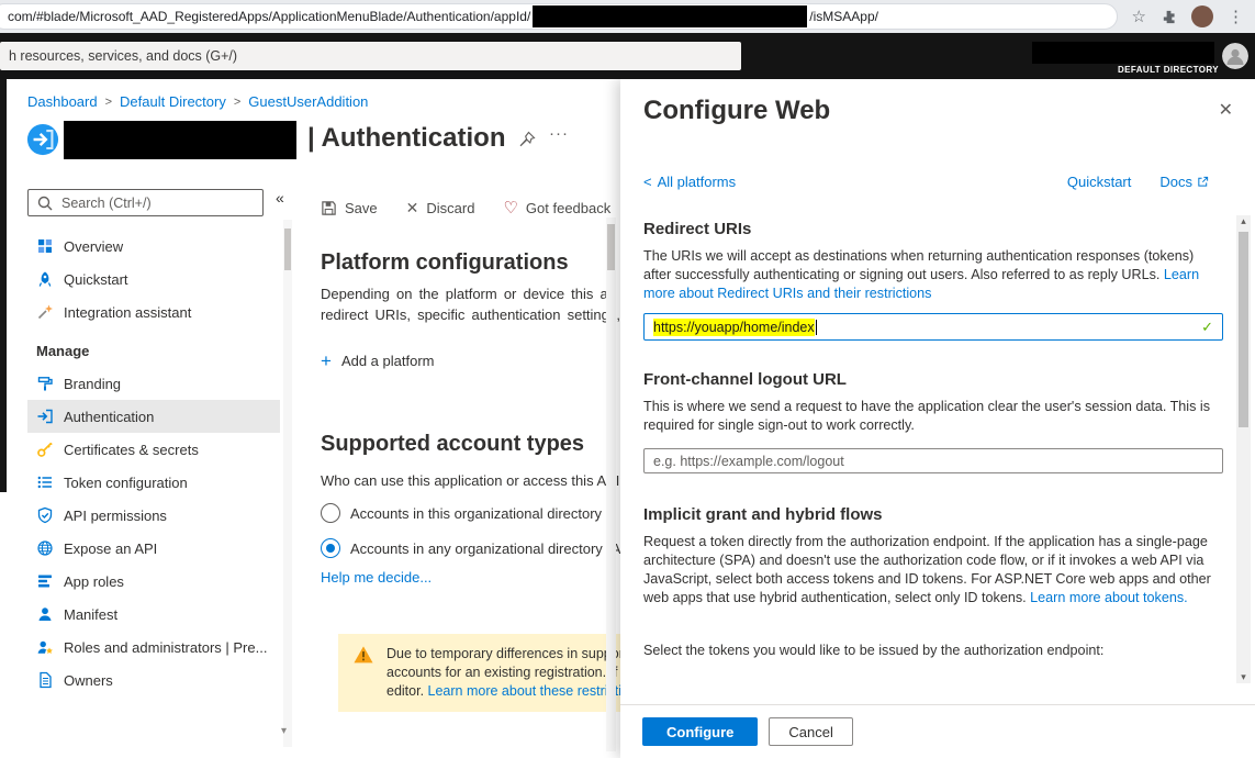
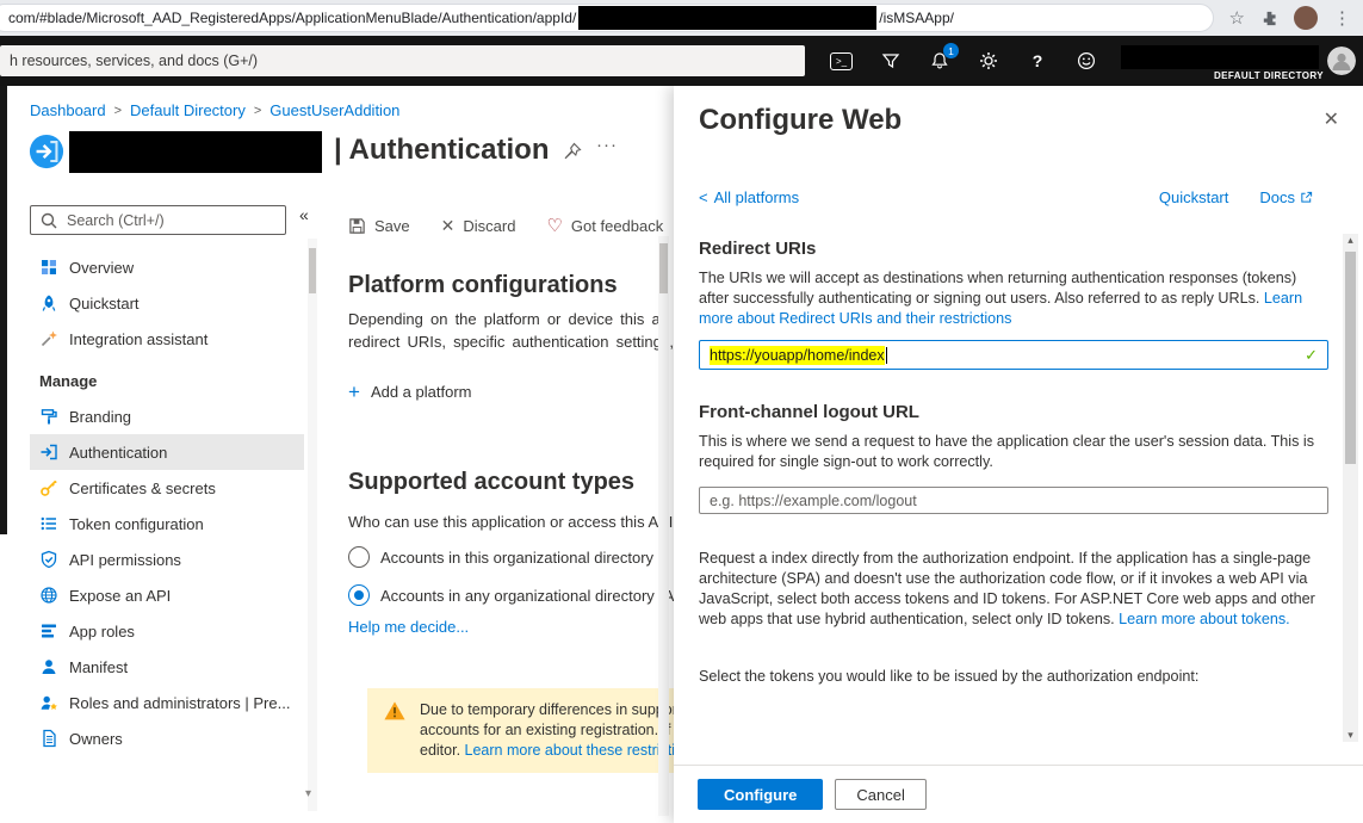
  com/#blade/Microsoft_AAD_RegisteredApps/ApplicationMenuBlade/Authentication/appId/
  /isMSAApp/
  ☆
  ⋮
  h resources, services, and docs (G+/)
+ >_
+ 1
+ ?
  DEFAULT DIRECTORY
  Dashboard
  >
  Default Directory
  >
  GuestUserAddition
  | Authentication
  ···
  Search (Ctrl+/)
  Overview
  Quickstart
  Integration assistant
  Manage
  Branding
  Authentication
  Certificates & secrets
  Token configuration
  API permissions
  Expose an API
  App roles
  Manifest
  Roles and administrators | Pre...
  Owners
  «
  ▾
  Save
  ✕
  Discard
  ♡
  Got feedback
  Platform configurations
  Depending on the platform or device this a
  redirect URIs, specific authentication settin,
  +
  Add a platform
  Supported account types
  Who can use this application or access this AI
  Accounts in this organizational directory
  Accounts in any organizational directoryA
  Help me decide...
  Due to temporary differences in sup
  accounts for an existing registration.
  editor. Learn more about these restrt
  Configure Web
  ✕
  <
  All platforms
  Quickstart
  Docs
  Redirect URIs
  The URIs we will accept as destinations when returning authentication responses (tokens) after successfully authenticating or signing out users. Also referred to as reply URLs. Learn more about Redirect URIs and their restrictions
  https://youapp/home/index
  ✓
  Front-channel logout URL
  This is where we send a request to have the application clear the user's session data. This is required for single sign-out to work correctly.
  e.g. https://example.com/logout
- Implicit grant and hybrid flows
- Request a token directly from the authorization endpoint. If the application has a single-page architecture (SPA) and doesn't use the authorization code flow, or if it invokes a web API via JavaScript, select both access tokens and ID tokens. For ASP.NET Core web apps and other web apps that use hybrid authentication, select only ID tokens. Learn more about tokens.
+ Request a index directly from the authorization endpoint. If the application has a single-page architecture (SPA) and doesn't use the authorization code flow, or if it invokes a web API via JavaScript, select both access tokens and ID tokens. For ASP.NET Core web apps and other web apps that use hybrid authentication, select only ID tokens. Learn more about tokens.
  Select the tokens you would like to be issued by the authorization endpoint:
  ▴
  ▾
  Configure
  Cancel
